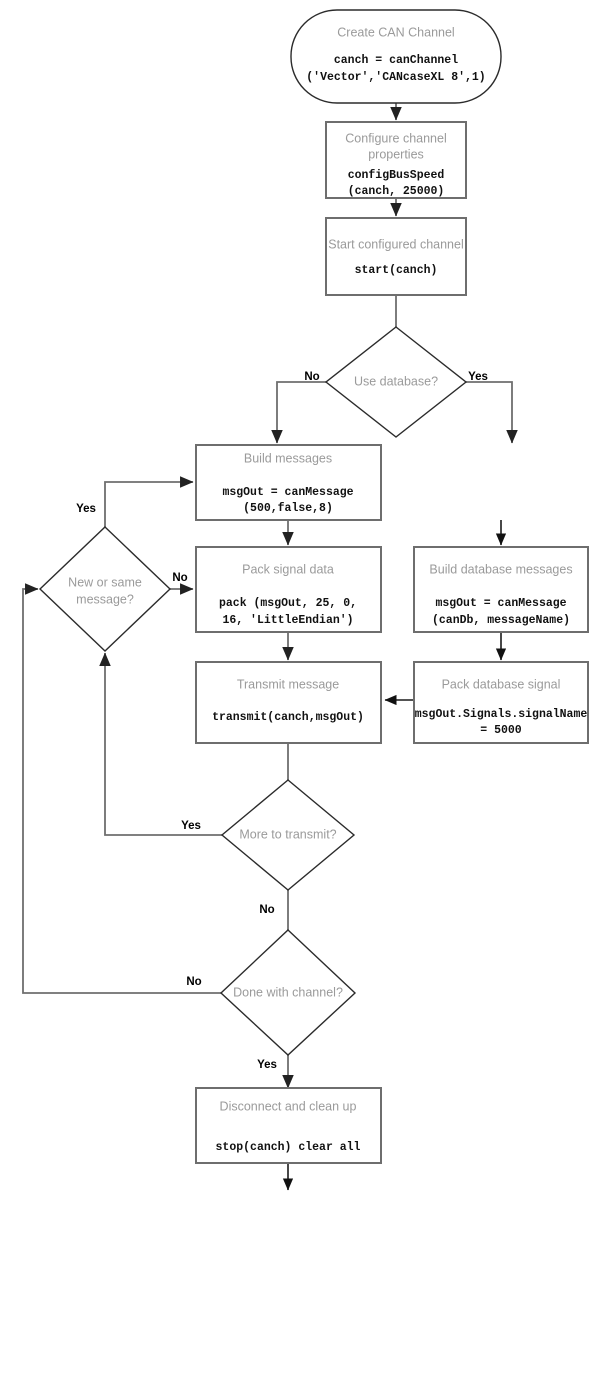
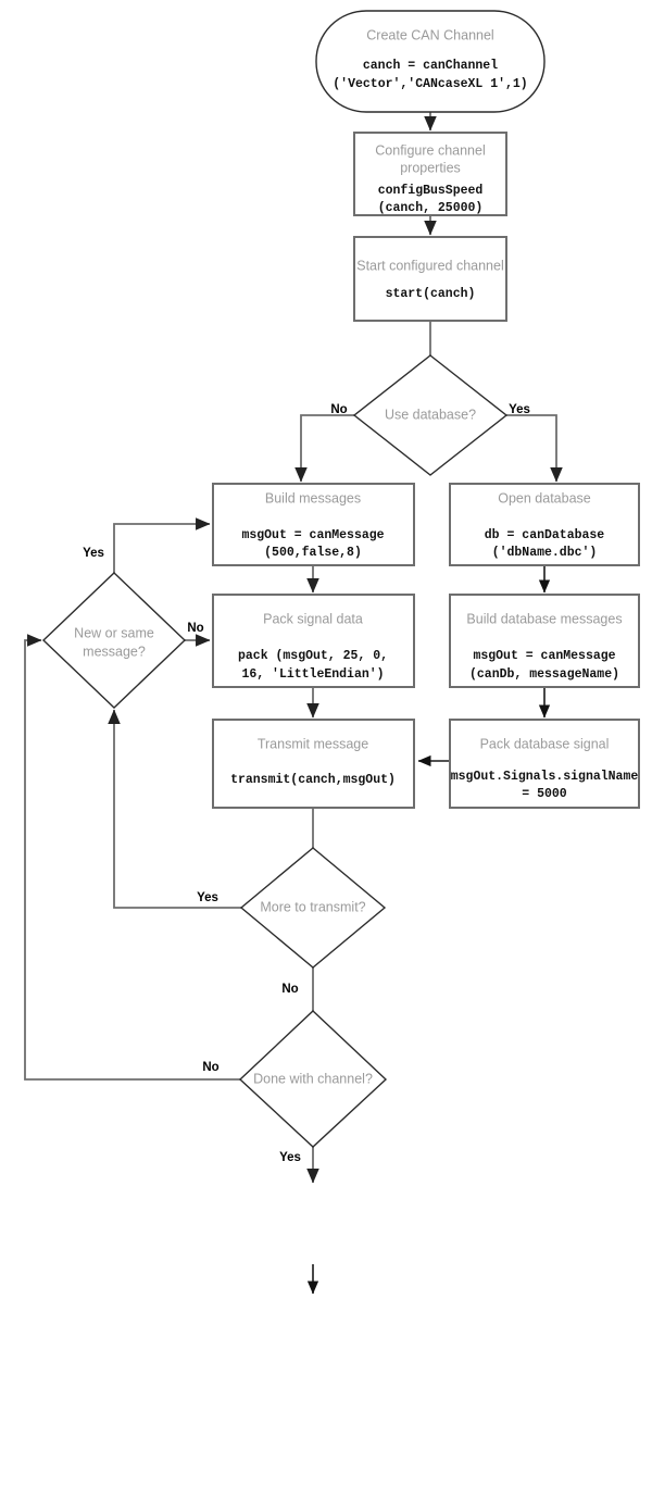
  Create CAN Channel
  canch = canChannel
- ('Vector','CANcaseXL 8',1)
+ ('Vector','CANcaseXL 1',1)
  Configure channel
  properties
  configBusSpeed
  (canch, 25000)
  Start configured channel
  start(canch)
  Use database?
  No
  Yes
  Build messages
  msgOut = canMessage
  (500,false,8)
+ Open database
+ db = canDatabase
+ ('dbName.dbc')
  Pack signal data
  pack (msgOut, 25, 0,
  16, 'LittleEndian')
  Build database messages
  msgOut = canMessage
  (canDb, messageName)
  Transmit message
  transmit(canch,msgOut)
  Pack database signal
  msgOut.Signals.signalName
  = 5000
  New or same
  message?
  Yes
  No
  More to transmit?
  Yes
  No
  Done with channel?
  No
  Yes
- Disconnect and clean up
- stop(canch) clear all
